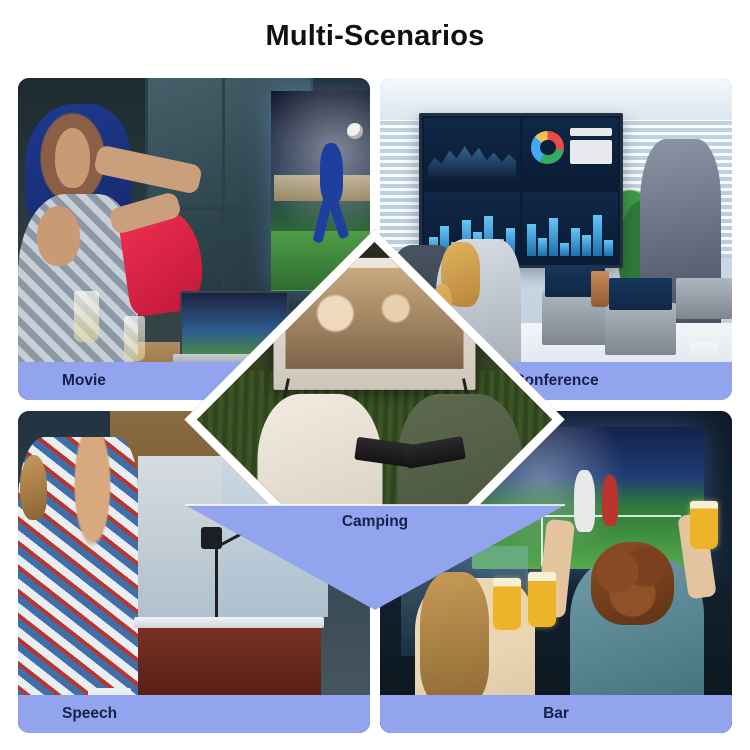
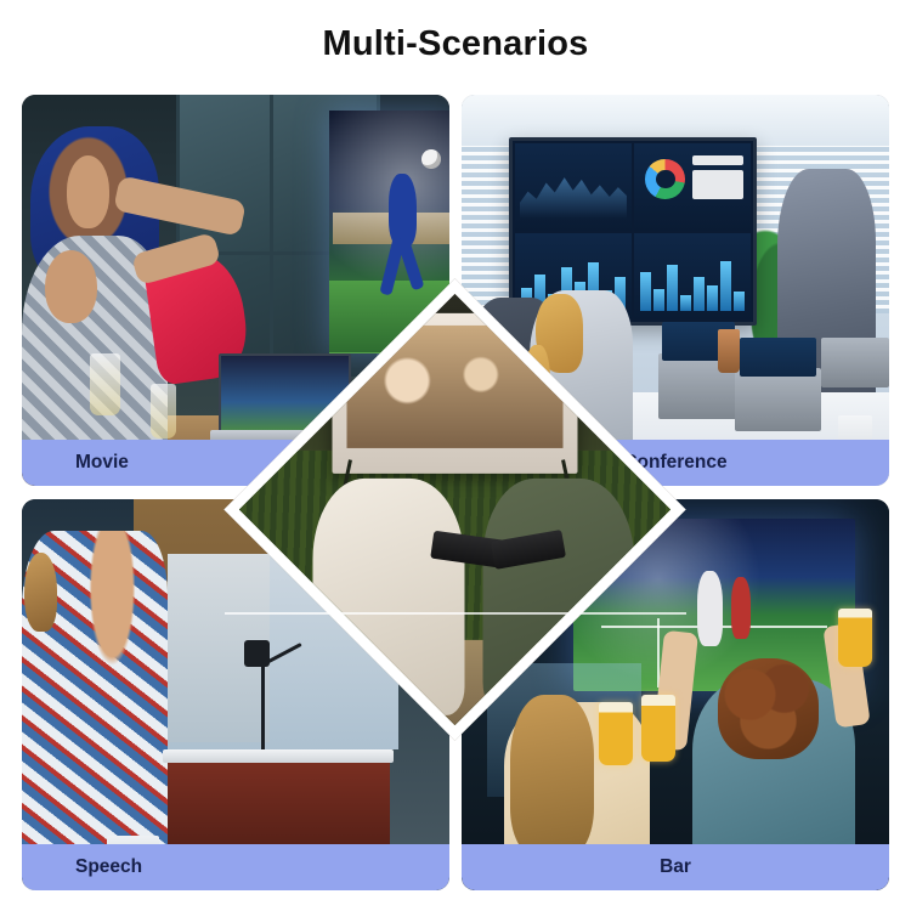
  Multi-Scenarios
  Movie
  onference
  Speech
  Bar
- Camping
